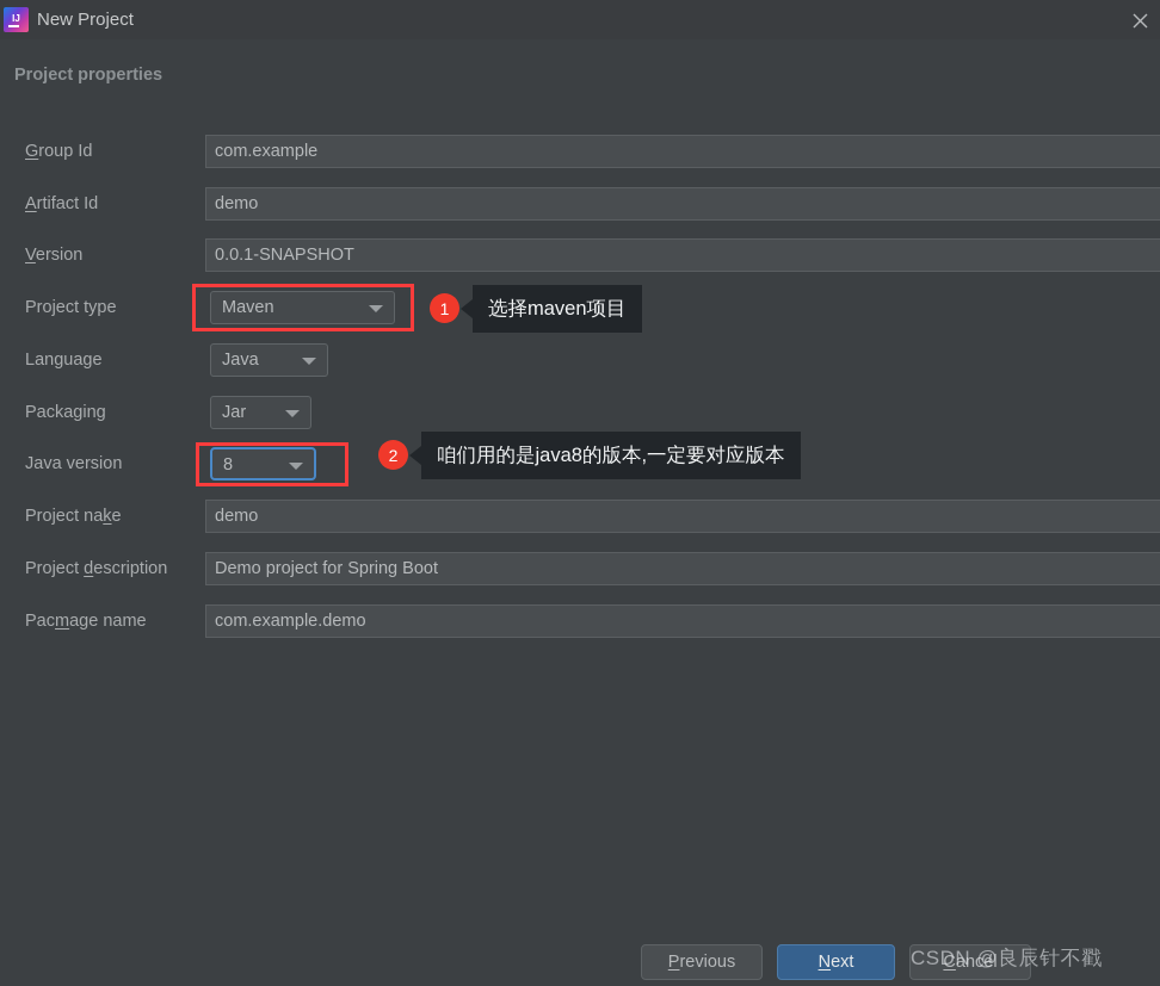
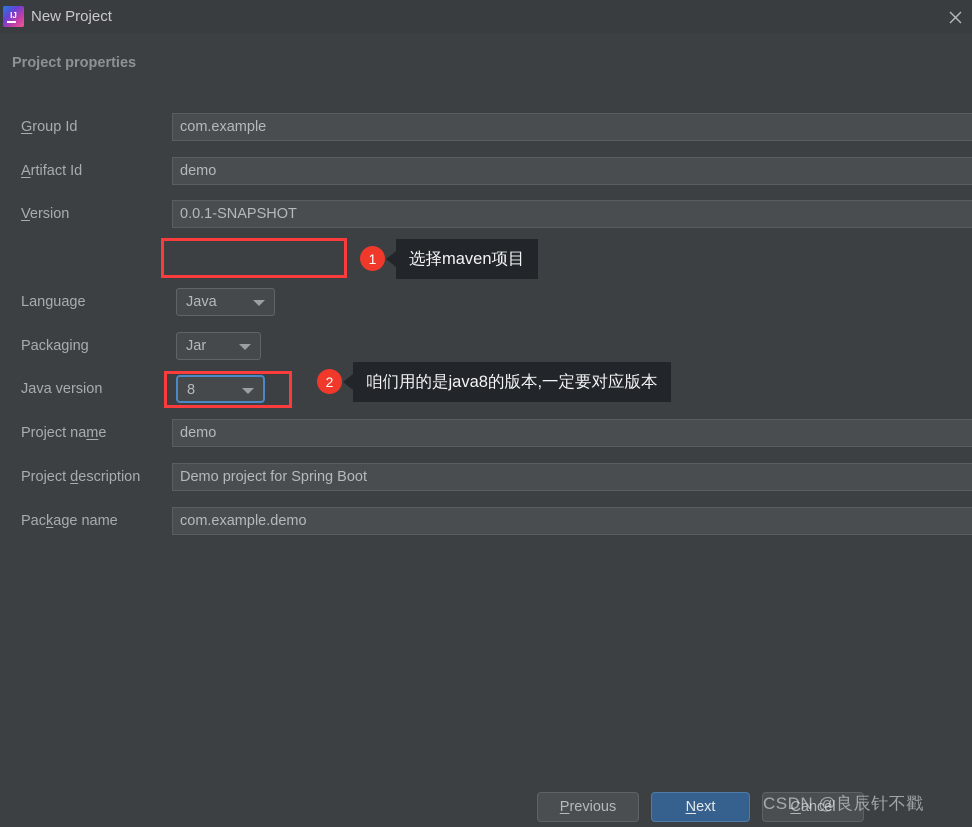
  IJ
  New Project
  Project properties
  Group Id
  com.example
  Artifact Id
  demo
  Version
  0.0.1-SNAPSHOT
- Project type
- Maven
  Language
  Java
  Packaging
  Jar
  Java version
  8
- Project nake
+ Project name
  demo
  Project description
  Demo project for Spring Boot
- Pacmage name
+ Package name
  com.example.demo
  1
  选择maven项目
  2
  咱们用的是java8的版本,一定要对应版本
  Previous
  Next
  Cancel
  CSDN @良辰针不戳
